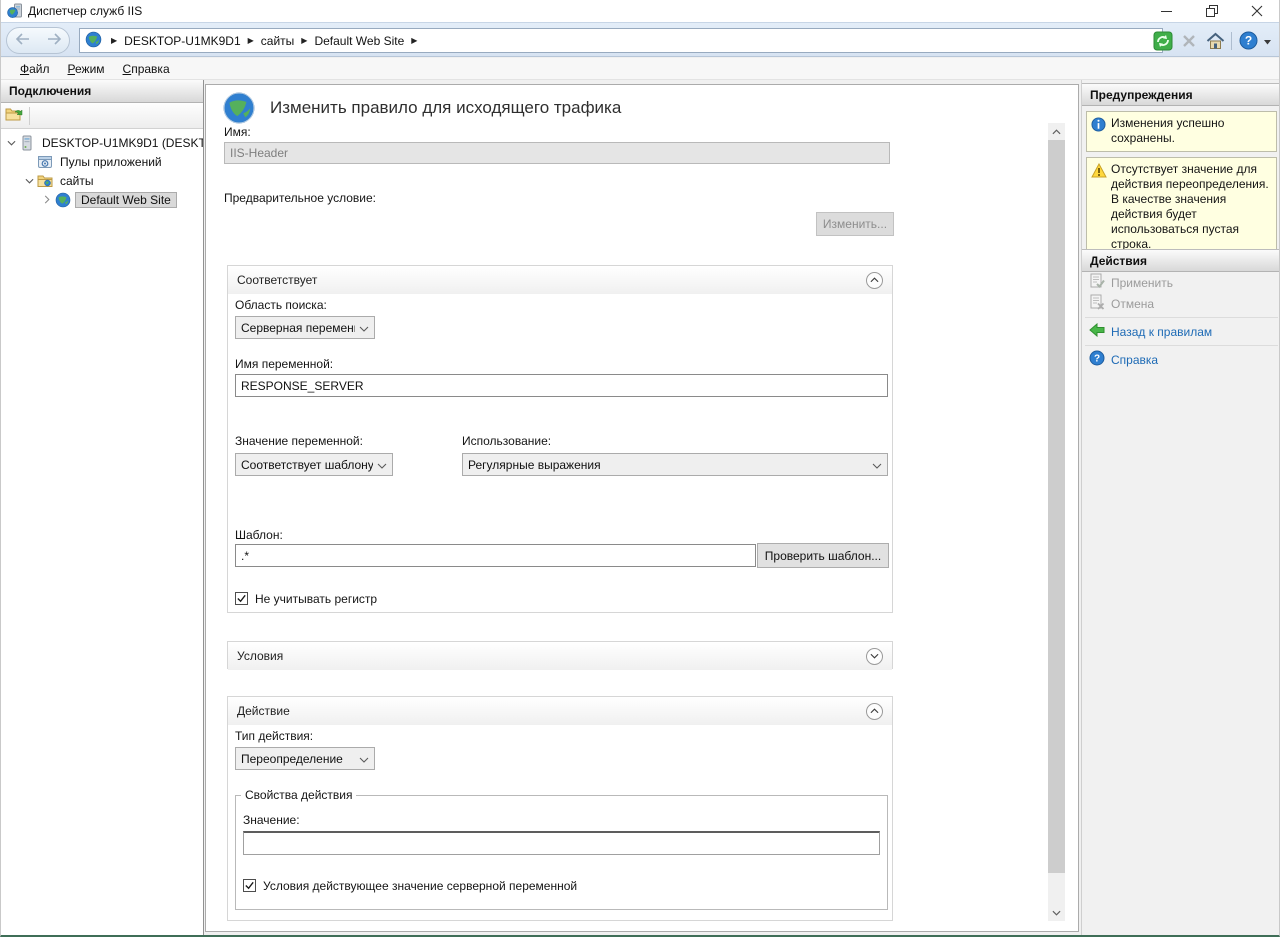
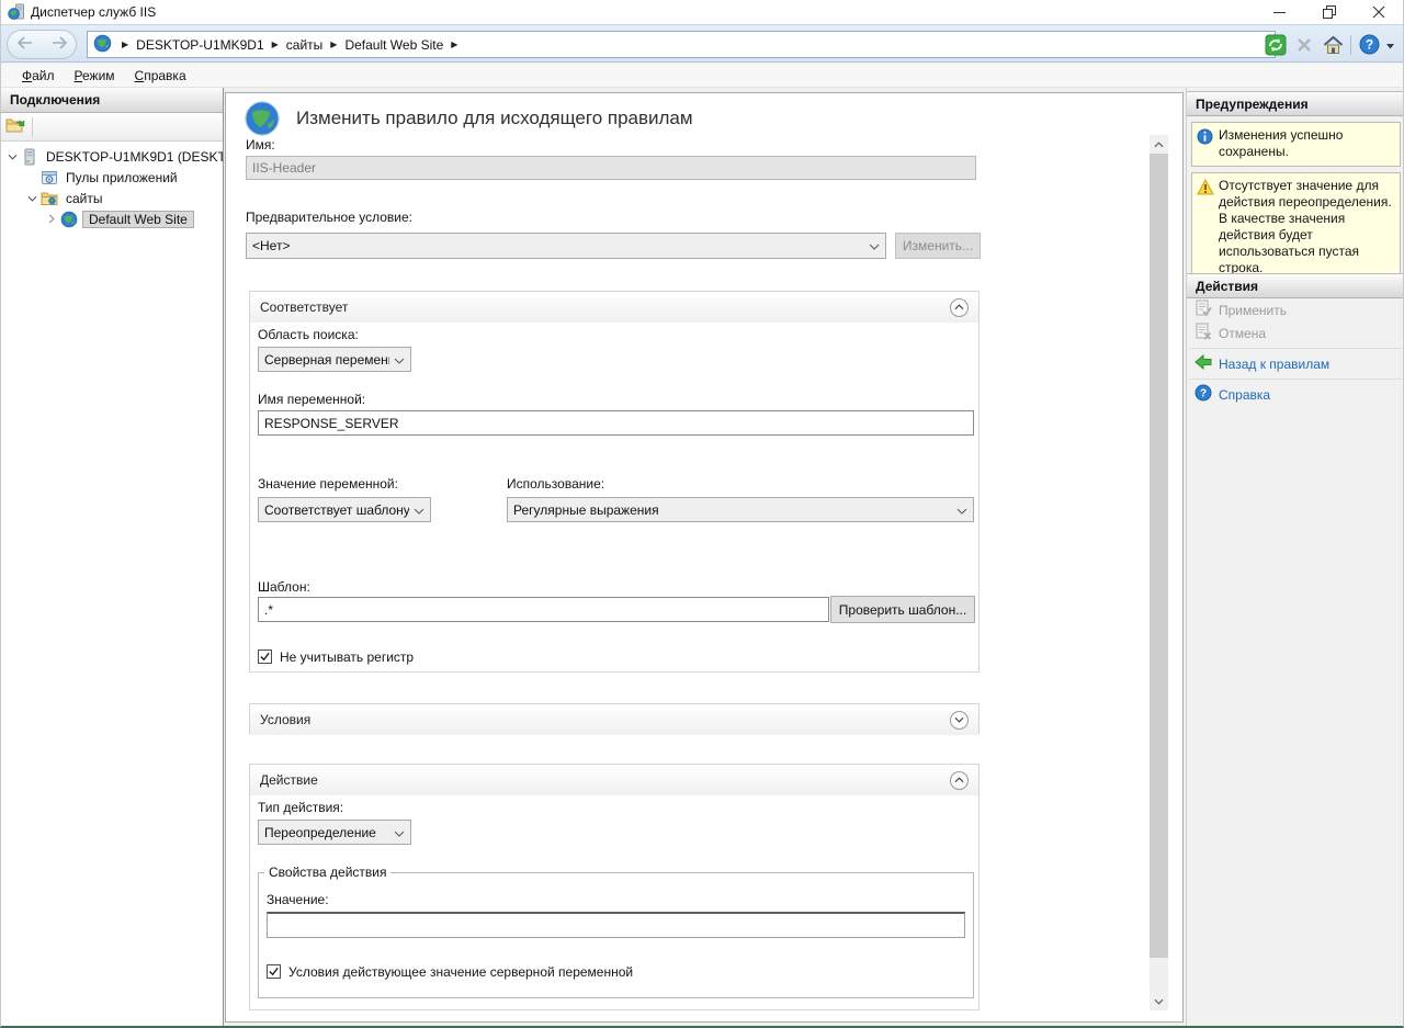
  Диспетчер служб IIS
  ▶
  DESKTOP-U1MK9D1
  ▶
  сайты
  ▶
  Default Web Site
  ▶
  ?
  Файл
  Режим
  Справка
  Подключения
  DESKTOP-U1MK9D1 (DESKT
  Пулы приложений
  сайты
  Default Web Site
- Изменить правило для исходящего трафика
+ Изменить правило для исходящего правилам
  Имя:
  IIS-Header
  Предварительное условие:
+ <Нет>
  Изменить...
  Соответствует
  Область поиска:
  Серверная перемен
  Имя переменной:
  RESPONSE_SERVER
  Значение переменной:
  Использование:
  Соответствует шаблону
  Регулярные выражения
  Шаблон:
  .*
  Проверить шаблон...
  Не учитывать регистр
  Условия
  Действие
  Тип действия:
  Переопределение
  Свойства действия
  Значение:
  Условия действующее значение серверной переменной
  Предупреждения
  Изменения успешно сохранены.
  Отсутствует значение для действия переопределения. В качестве значения действия будет использоваться пустая строка.
  Действия
  Применить
  Отмена
  Назад к правилам
  ?
  Справка
